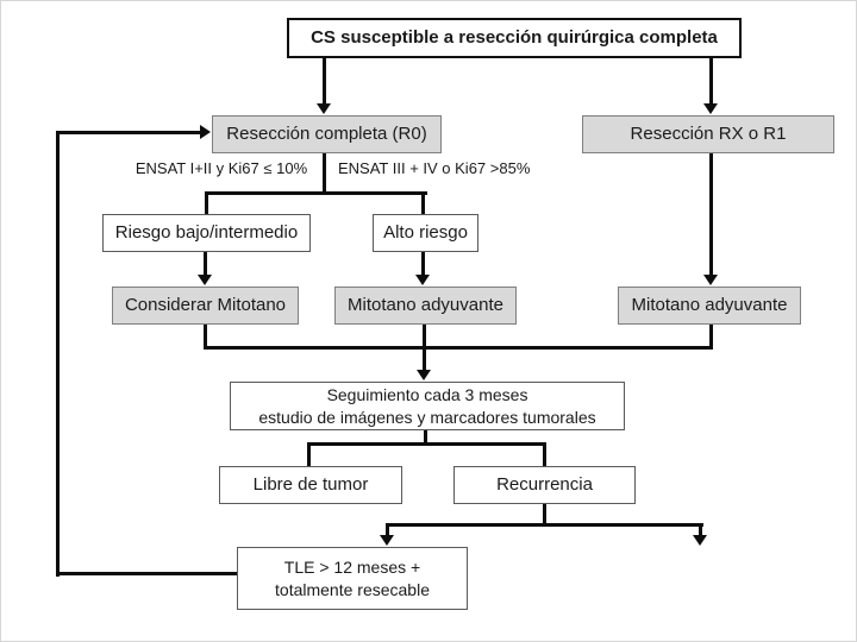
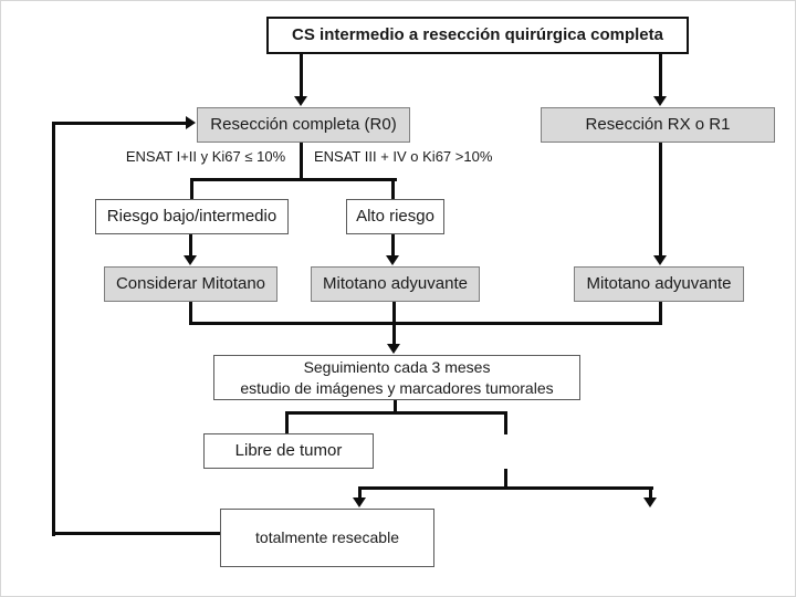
  ENSAT I+II y Ki67 ≤ 10%
- ENSAT III + IV o Ki67 >85%
+ ENSAT III + IV o Ki67 >10%
- CS susceptible a resección quirúrgica completa
+ CS intermedio a resección quirúrgica completa
  Resección completa (R0)
  Resección RX o R1
  Riesgo bajo/intermedio
  Alto riesgo
  Considerar Mitotano
  Mitotano adyuvante
  Mitotano adyuvante
  Seguimiento cada 3 meses
  estudio de imágenes y marcadores tumorales
  Libre de tumor
- Recurrencia
- TLE > 12 meses +
  totalmente resecable
